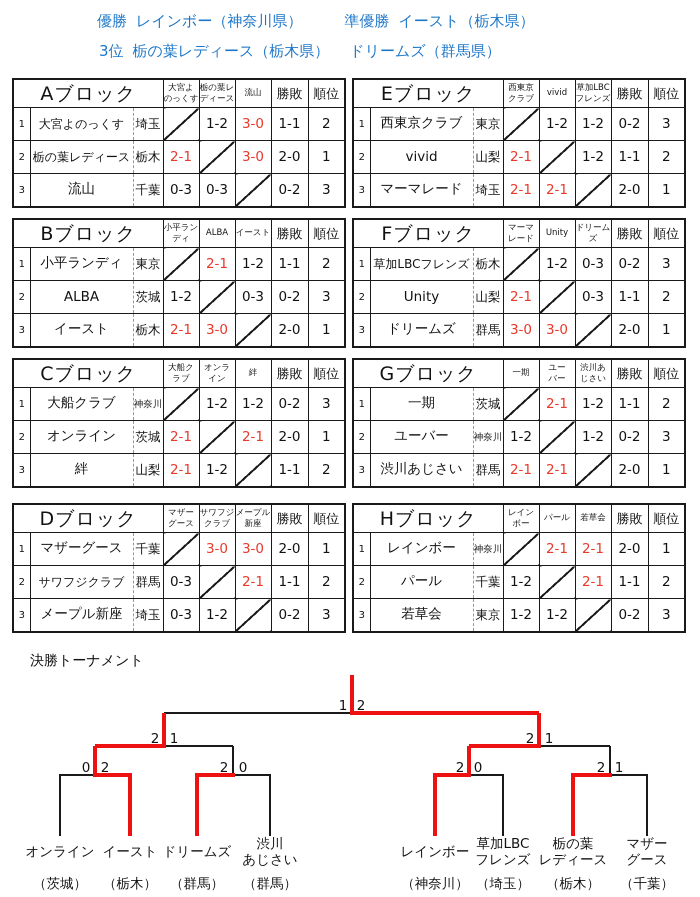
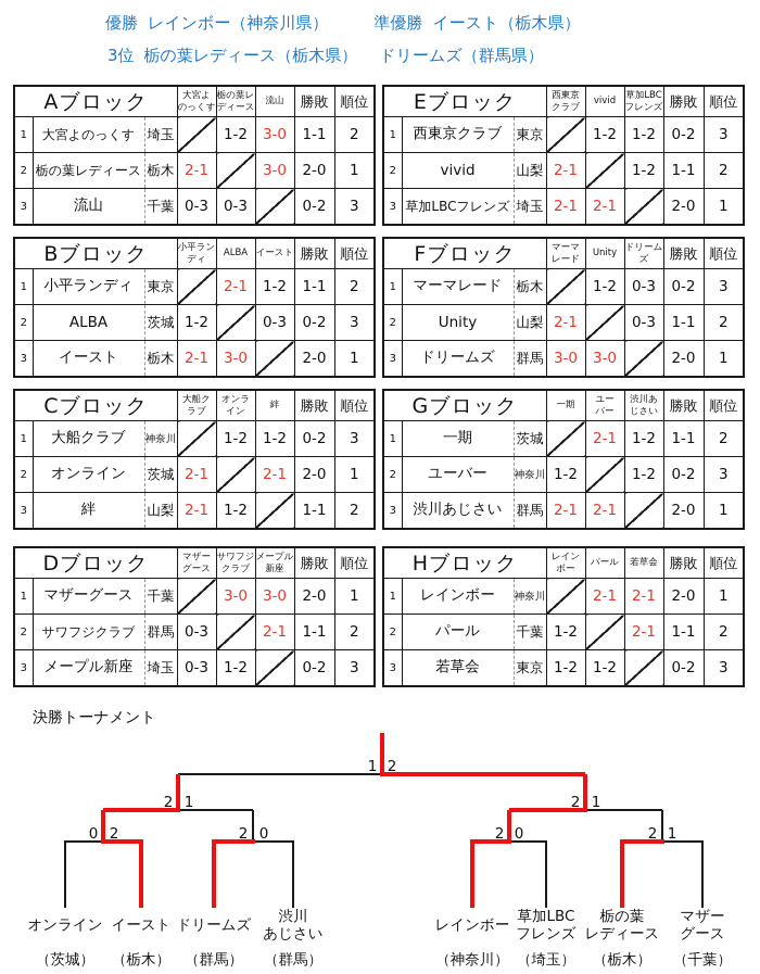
  優勝 レインボー（神奈川県） 準優勝 イースト（栃木県）
  3位 栃の葉レディース（栃木県） ドリームズ（群馬県）
  Aブロック	大宮よ のっくす	栃の葉レ ディース	流山	勝敗	順位
  1	大宮よのっくす	埼玉		1-2	3-0	1-1	2
  2	栃の葉レディース	栃木	2-1		3-0	2-0	1
  3	流山	千葉	0-3	0-3		0-2	3
  Bブロック	小平ラン ディ	ALBA	イースト	勝敗	順位
  1	小平ランディ	東京		2-1	1-2	1-1	2
  2	ALBA	茨城	1-2		0-3	0-2	3
  3	イースト	栃木	2-1	3-0		2-0	1
  Cブロック	大船ク ラブ	オンラ イン	絆	勝敗	順位
  1	大船クラブ	神奈川		1-2	1-2	0-2	3
  2	オンライン	茨城	2-1		2-1	2-0	1
  3	絆	山梨	2-1	1-2		1-1	2
  Dブロック	マザー グース	サワフジ クラブ	メープル 新座	勝敗	順位
  1	マザーグース	千葉		3-0	3-0	2-0	1
  2	サワフジクラブ	群馬	0-3		2-1	1-1	2
  3	メープル新座	埼玉	0-3	1-2		0-2	3
  Eブロック	西東京 クラブ	vivid	草加LBC フレンズ	勝敗	順位
  1	西東京クラブ	東京		1-2	1-2	0-2	3
  2	vivid	山梨	2-1		1-2	1-1	2
- 3	マーマレード	埼玉	2-1	2-1		2-0	1
+ 3	草加LBCフレンズ	埼玉	2-1	2-1		2-0	1
  Fブロック	マーマ レード	Unity	ドリーム ズ	勝敗	順位
- 1	草加LBCフレンズ	栃木		1-2	0-3	0-2	3
+ 1	マーマレード	栃木		1-2	0-3	0-2	3
  2	Unity	山梨	2-1		0-3	1-1	2
  3	ドリームズ	群馬	3-0	3-0		2-0	1
  Gブロック	一期	ユー バー	渋川あ じさい	勝敗	順位
  1	一期	茨城		2-1	1-2	1-1	2
  2	ユーバー	神奈川	1-2		1-2	0-2	3
  3	渋川あじさい	群馬	2-1	2-1		2-0	1
  Hブロック	レイン ボー	パール	若草会	勝敗	順位
  1	レインボー	神奈川		2-1	2-1	2-0	1
  2	パール	千葉	1-2		2-1	1-1	2
  3	若草会	東京	1-2	1-2		0-2	3
  決勝トーナメント
  1
  2
  2
  1
  2
  1
  0
  2
  2
  0
  2
  0
  2
  1
  オンライン
  （茨城）
  イースト
  （栃木）
  ドリームズ
  （群馬）
  渋川
  あじさい
  （群馬）
  レインボー
  （神奈川）
  草加LBC
  フレンズ
  （埼玉）
  栃の葉
  レディース
  （栃木）
  マザー
  グース
  （千葉）
